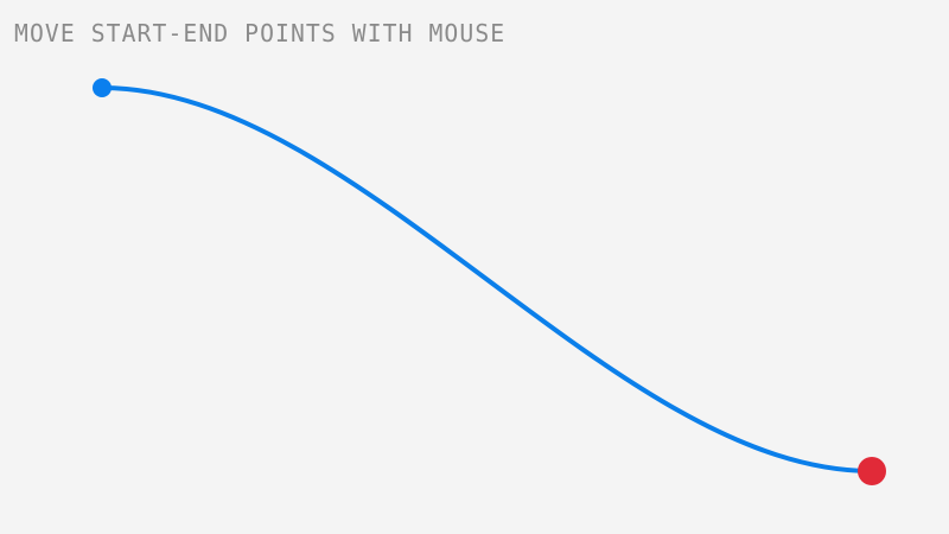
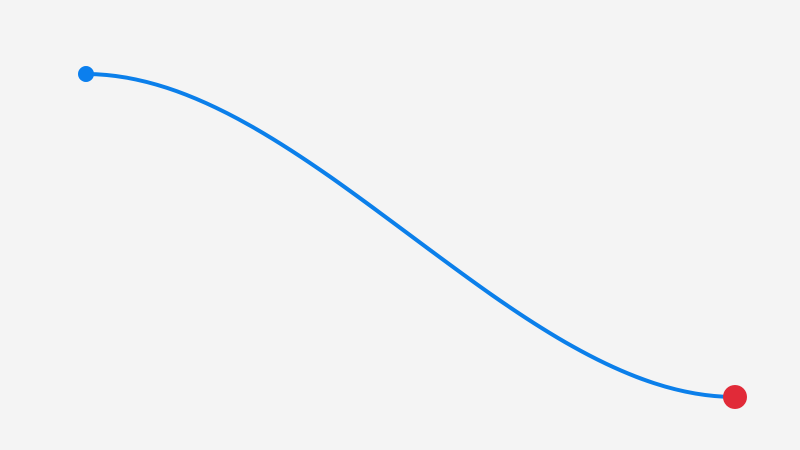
- MOVE START-END POINTS WITH MOUSE
